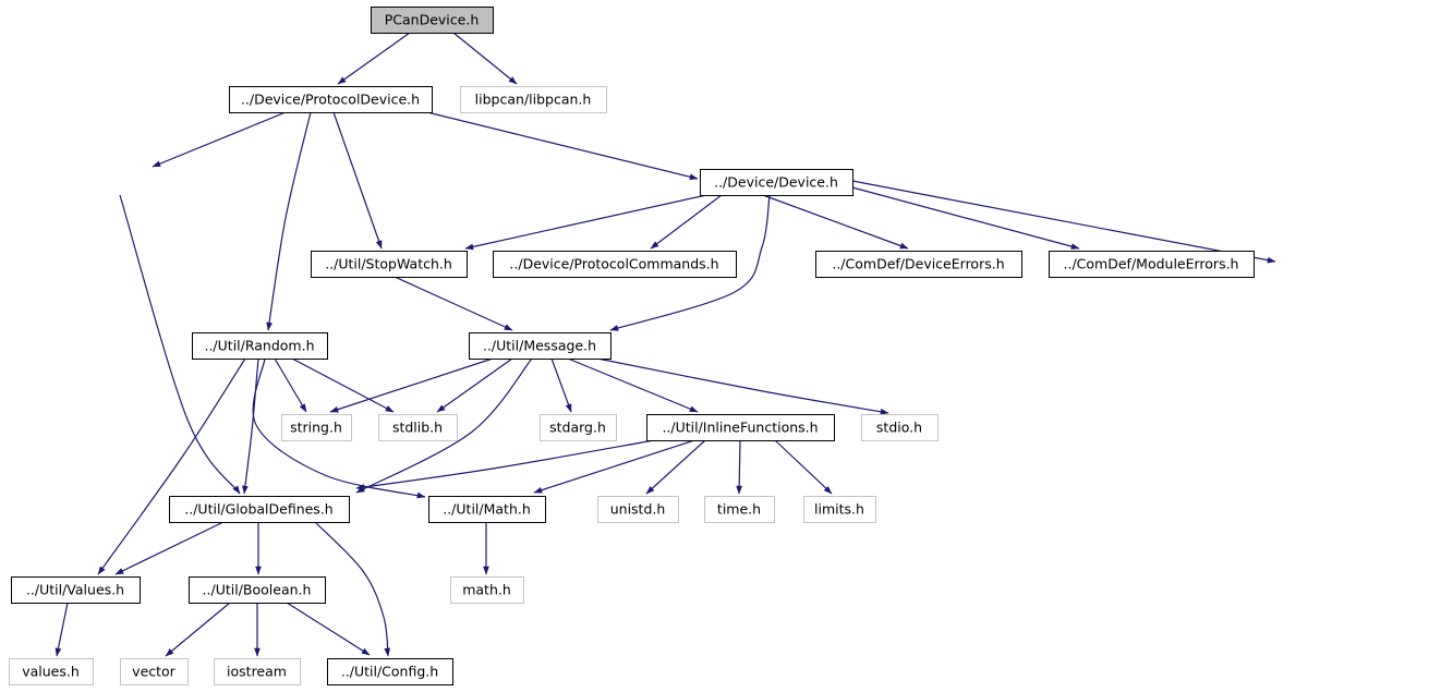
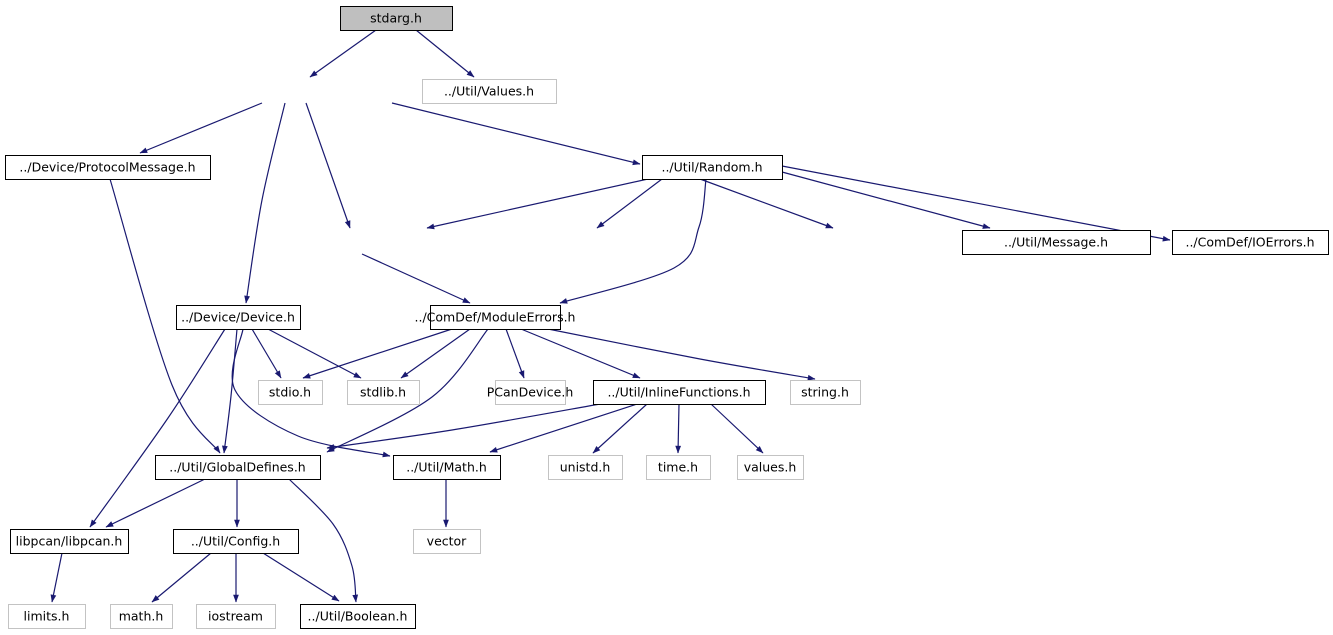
- PCanDevice.h
+ stdarg.h
- ../Device/ProtocolDevice.h
- libpcan/libpcan.h
+ ../Util/Values.h
+ ../Device/ProtocolMessage.h
- ../Device/Device.h
+ ../Util/Random.h
- ../Util/StopWatch.h
- ../Device/ProtocolCommands.h
- ../ComDef/DeviceErrors.h
- ../ComDef/ModuleErrors.h
+ ../Util/Message.h
+ ../ComDef/IOErrors.h
- ../Util/Random.h
+ ../Device/Device.h
- ../Util/Message.h
+ ../ComDef/ModuleErrors.h
- string.h
+ stdio.h
  stdlib.h
- stdarg.h
+ PCanDevice.h
  ../Util/InlineFunctions.h
- stdio.h
+ string.h
  unistd.h
  time.h
- limits.h
+ values.h
  ../Util/GlobalDefines.h
  ../Util/Math.h
- ../Util/Values.h
+ libpcan/libpcan.h
- ../Util/Boolean.h
+ ../Util/Config.h
- math.h
+ vector
- values.h
+ limits.h
- vector
+ math.h
  iostream
- ../Util/Config.h
+ ../Util/Boolean.h
